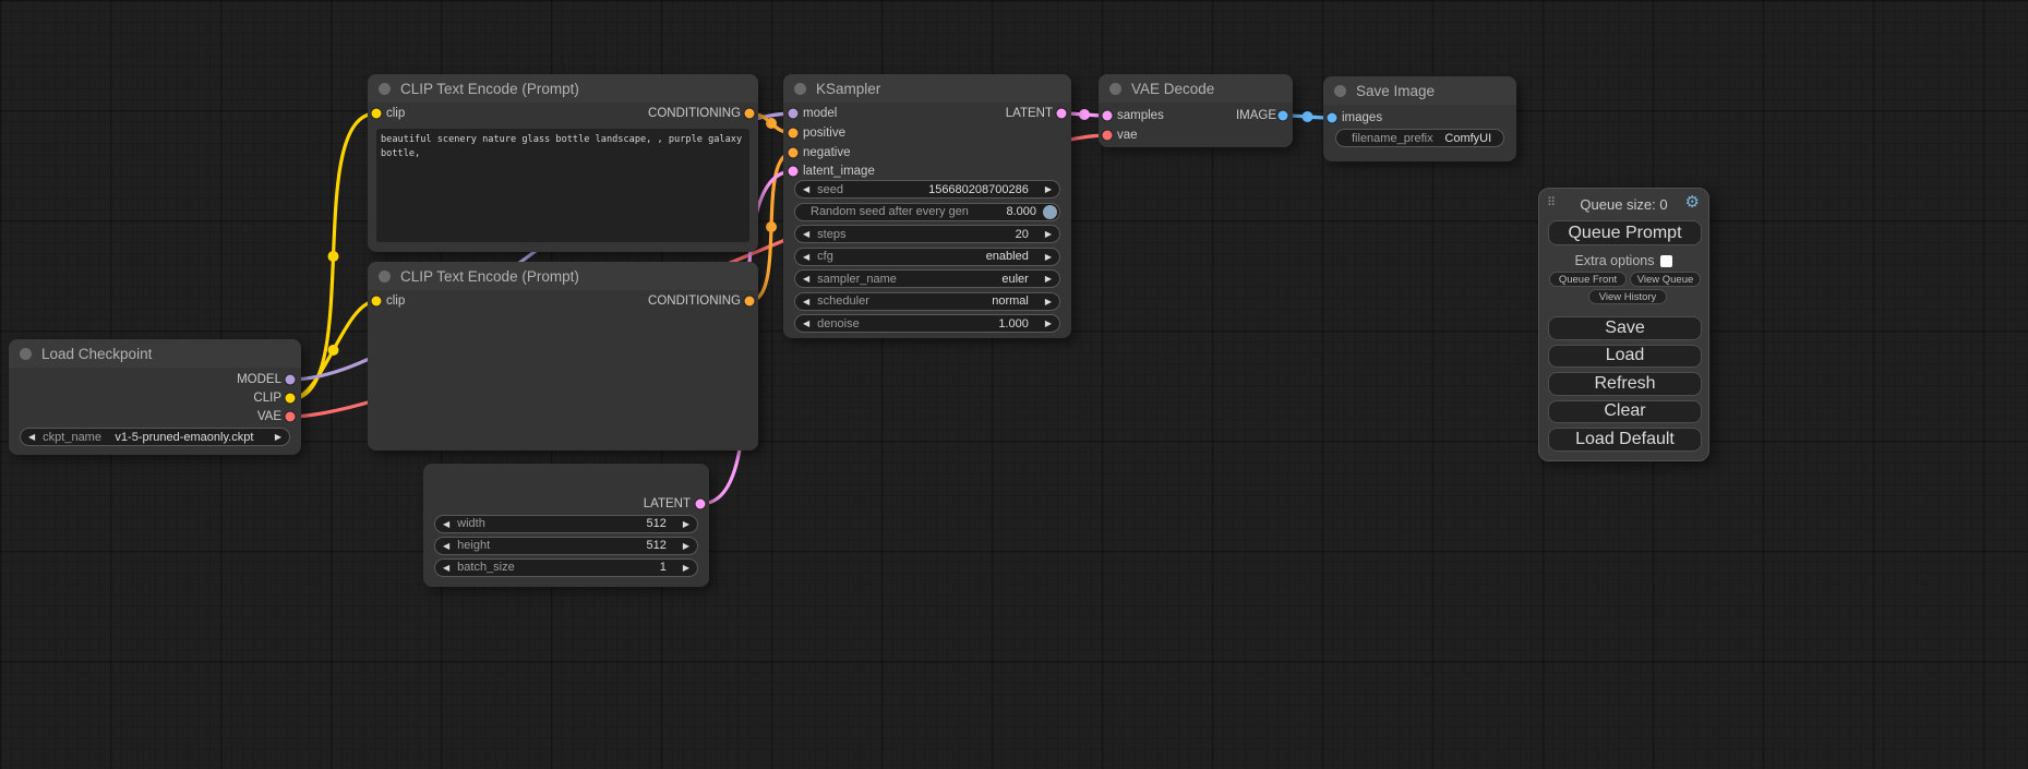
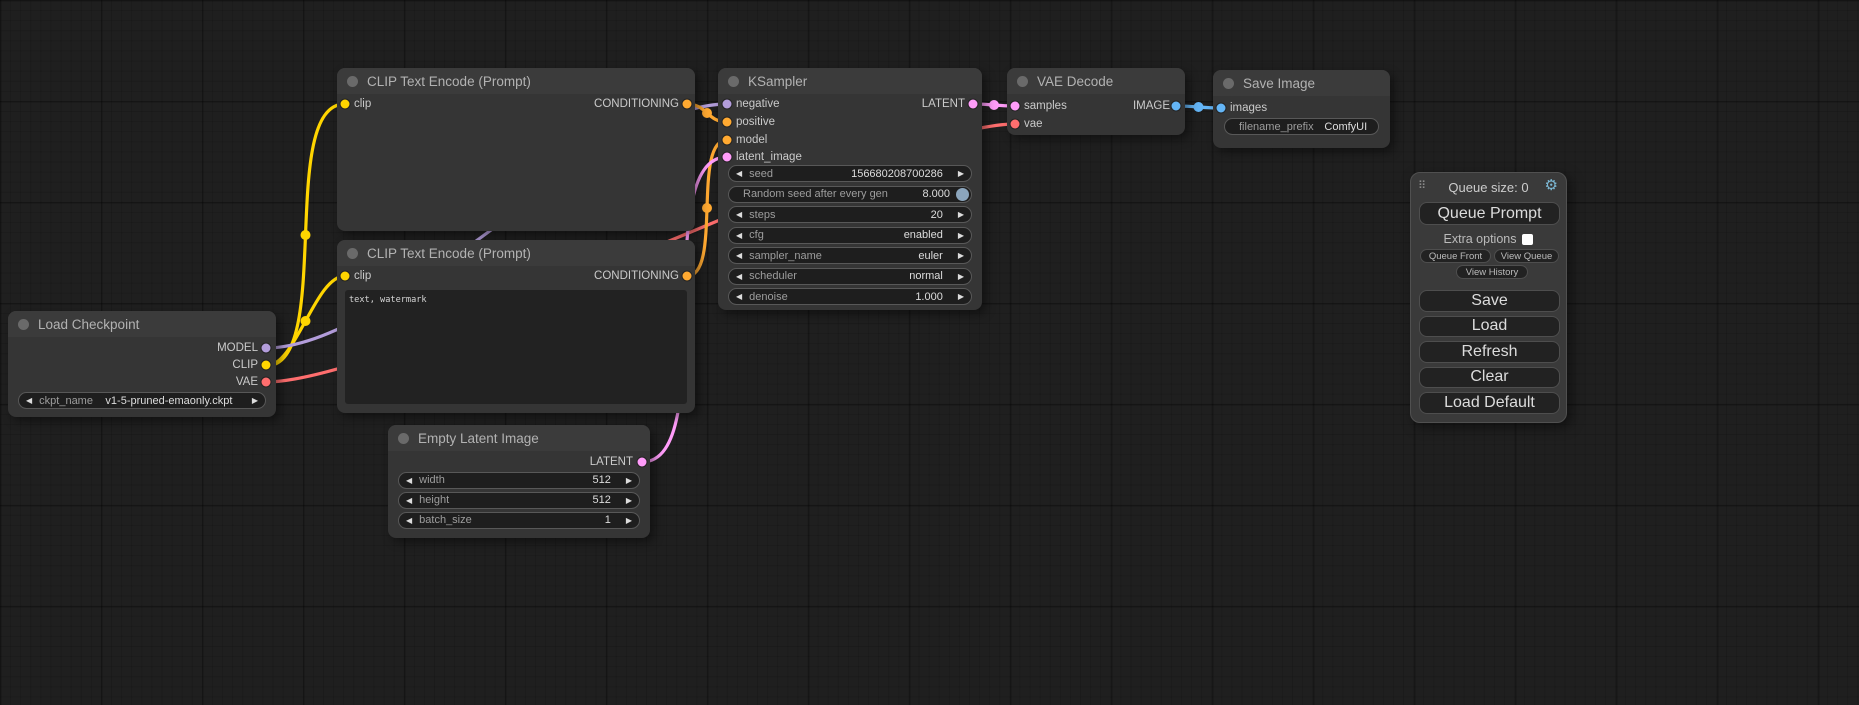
  Load Checkpoint
  MODEL
  CLIP
  VAE
  ◀
  ckpt_name
  v1-5-pruned-emaonly.ckpt
  ▶
  CLIP Text Encode (Prompt)
  clip
  CONDITIONING
- beautiful scenery nature glass bottle landscape, , purple galaxy bottle,
  CLIP Text Encode (Prompt)
  clip
  CONDITIONING
+ text, watermark
  KSampler
- model
+ negative
  positive
- negative
+ model
  latent_image
  LATENT
  ◀
  seed
  156680208700286
  ▶
  Random seed after every gen
  8.000
  ◀
  steps
  20
  ▶
  ◀
  cfg
  enabled
  ▶
  ◀
  sampler_name
  euler
  ▶
  ◀
  scheduler
  normal
  ▶
  ◀
  denoise
  1.000
  ▶
  VAE Decode
  samples
  vae
  IMAGE
  Save Image
  images
  filename_prefix
  ComfyUI
+ Empty Latent Image
  LATENT
  ◀
  width
  512
  ▶
  ◀
  height
  512
  ▶
  ◀
  batch_size
  1
  ▶
  ⠿
  Queue size: 0
  ⚙
  Queue Prompt
  Extra options
  Queue Front
  View Queue
  View History
  Save
  Load
  Refresh
  Clear
  Load Default
